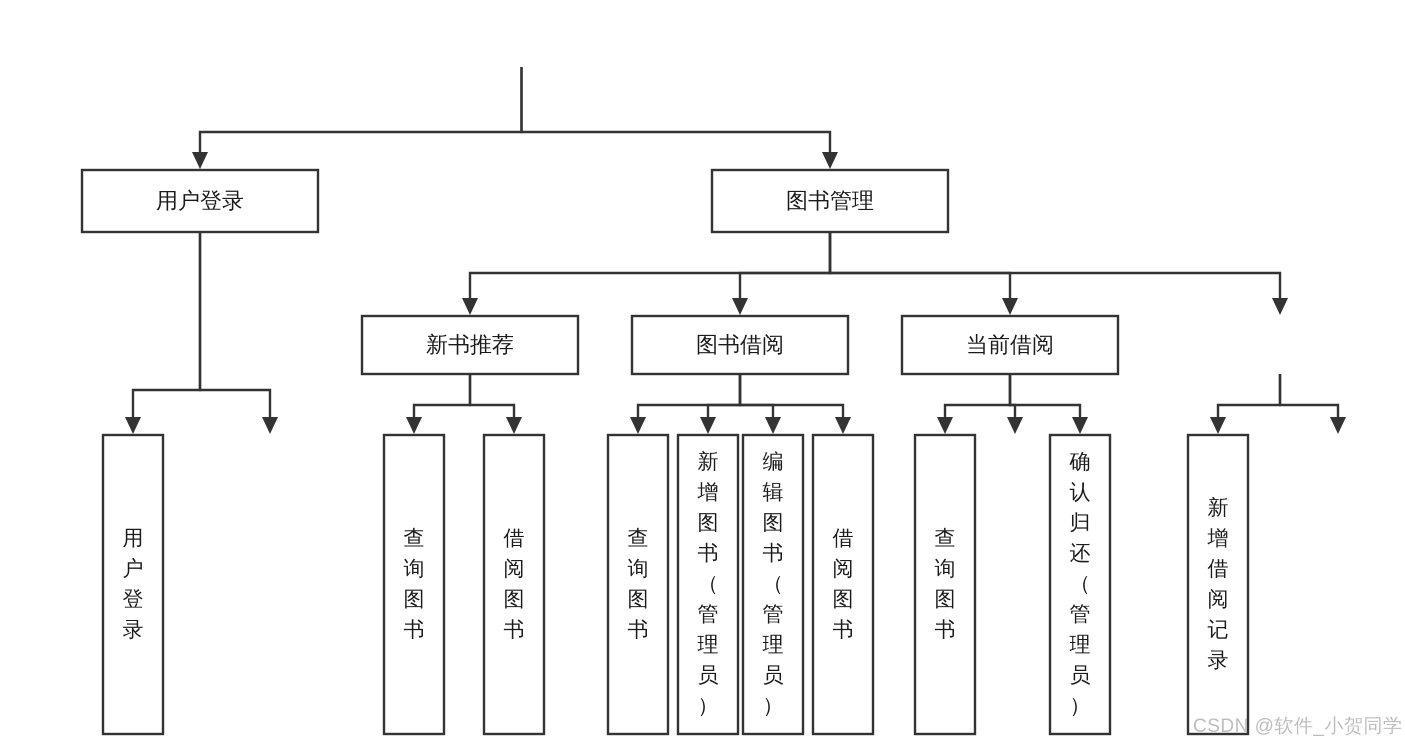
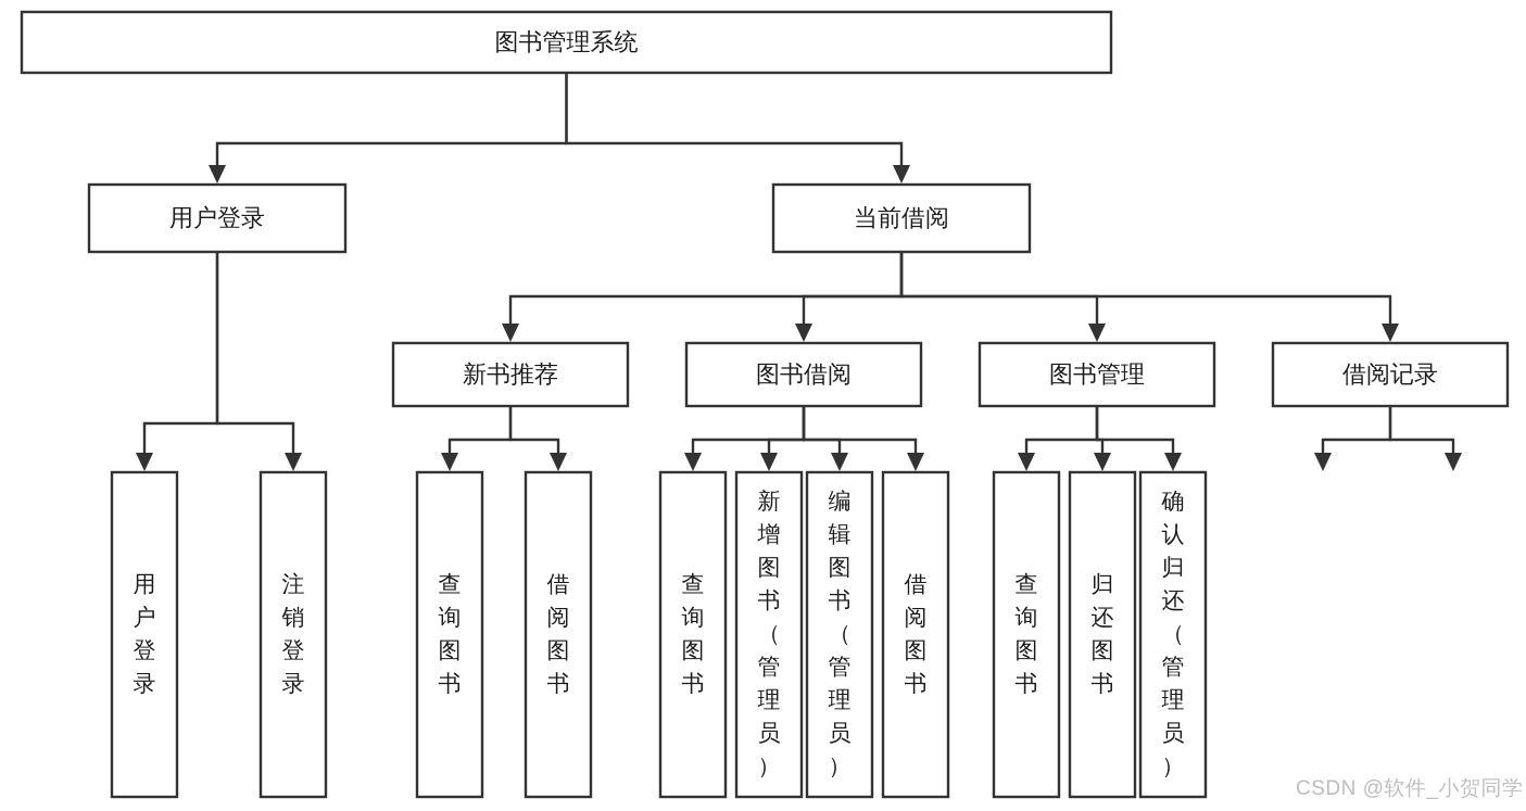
+ 图书管理系统
  用户登录
- 图书管理
+ 当前借阅
  新书推荐
  图书借阅
- 当前借阅
+ 图书管理
+ 借阅记录
  用户登录
+ 注销登录
  查询图书
  借阅图书
  查询图书
  新增图书（管理员）
  编辑图书（管理员）
  借阅图书
  查询图书
+ 归还图书
  确认归还（管理员）
- 新增借阅记录
  CSDN @软件_小贺同学
